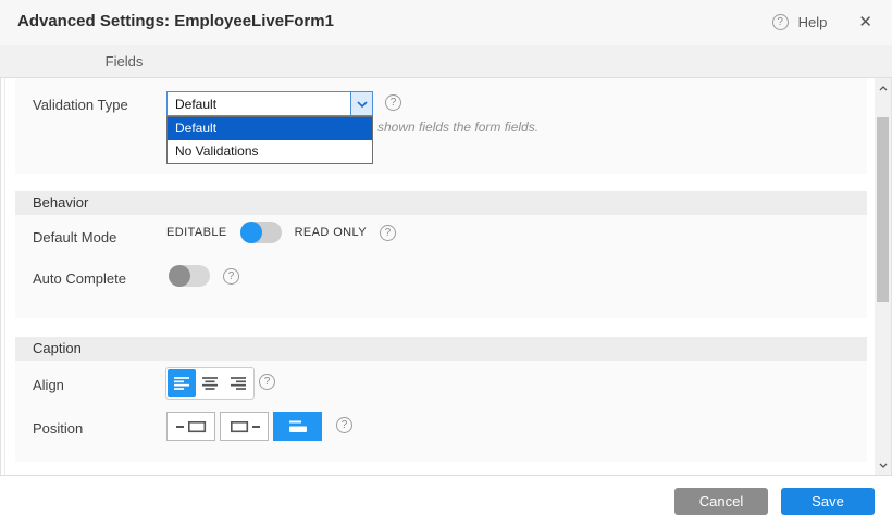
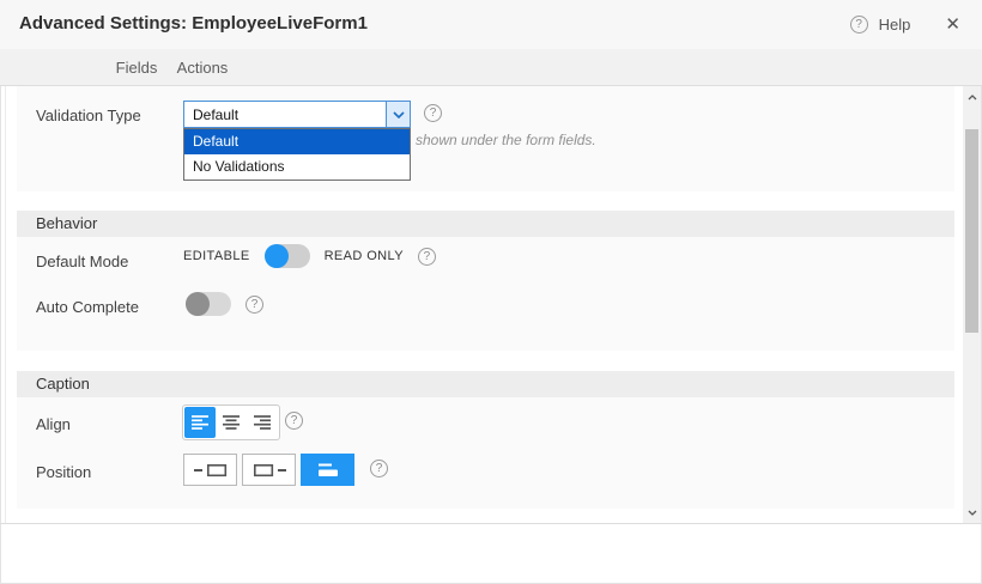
  Advanced Settings: EmployeeLiveForm1
  ?
  Help
  ✕
  Fields
+ Actions
  Behavior
  Caption
  Validation Type
- shown fields the form fields.
+ shown under the form fields.
  Default
  ?
  Default
  No Validations
  Default Mode
  EDITABLE
  READ ONLY
  ?
  Auto Complete
  ?
  Align
  ?
  Position
  ?
- Cancel
- Save
